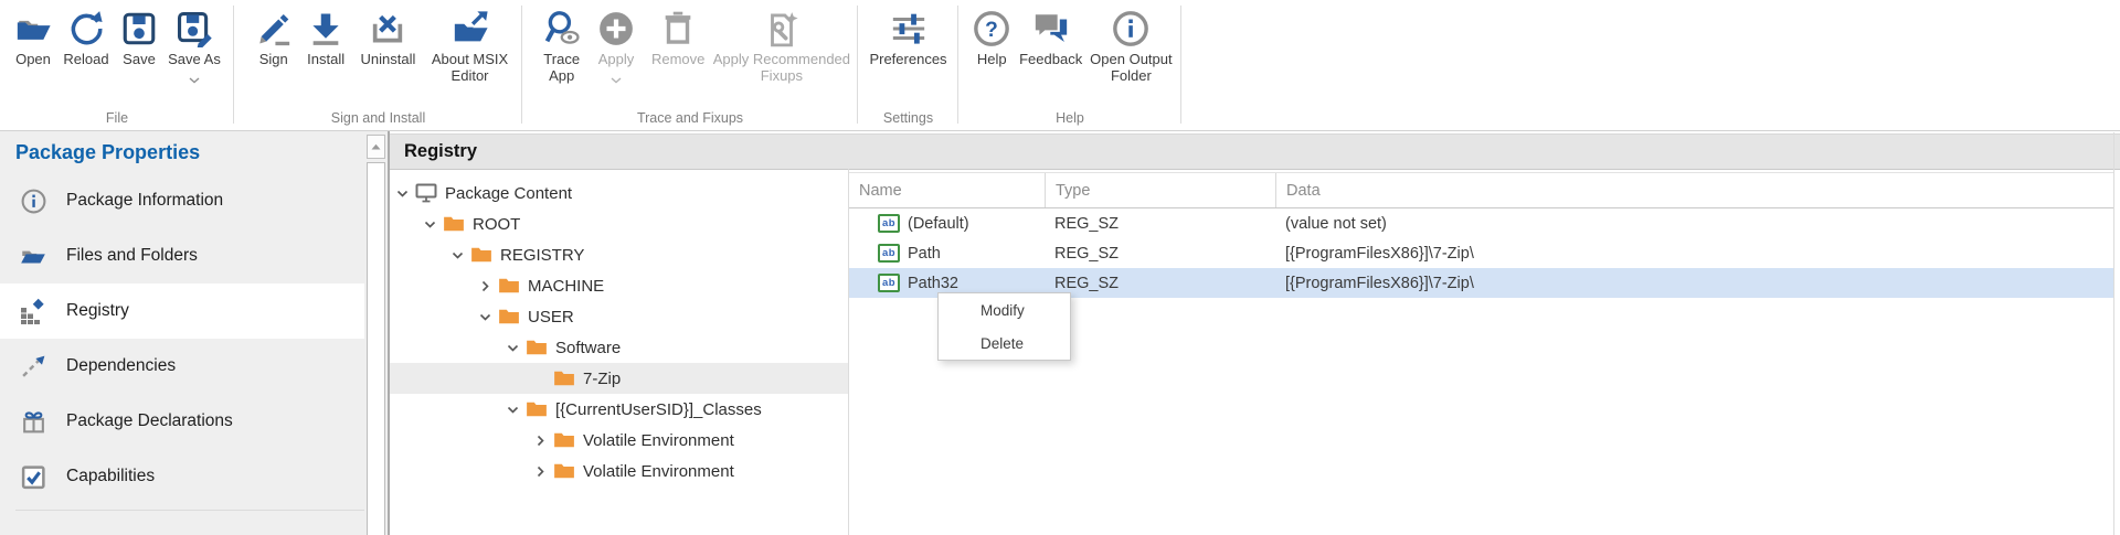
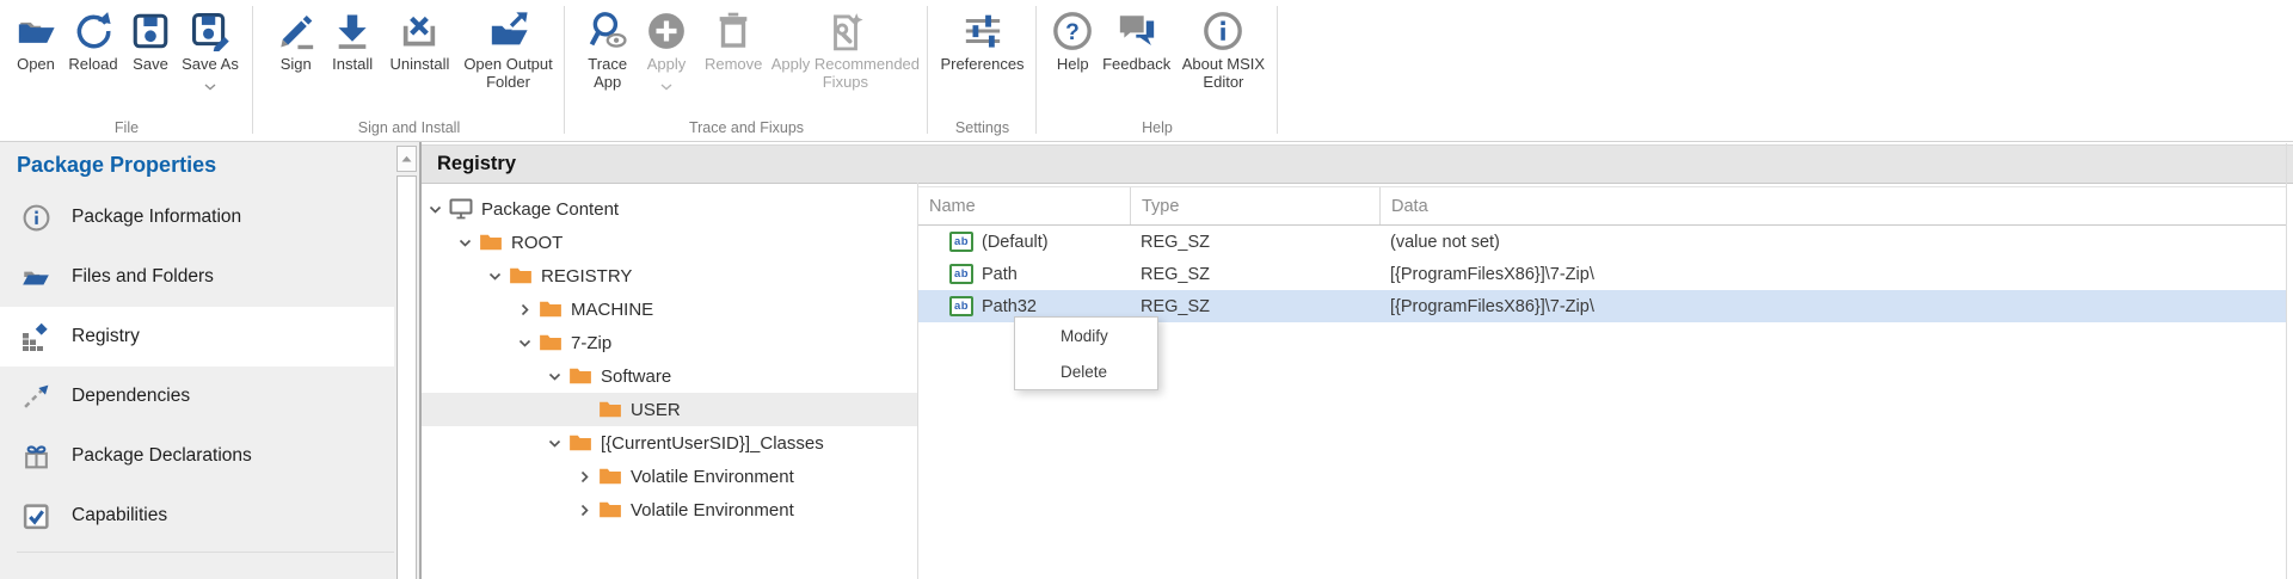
  Open
  Reload
  Save
  Save As
  File
  Sign
  Install
  Uninstall
- About MSIX Editor
+ Open Output Folder
  Sign and Install
  Trace App
  Apply
  Remove
  Apply Recommended Fixups
  Trace and Fixups
  Preferences
  Settings
  ?
  Help
  Feedback
- Open Output Folder
+ About MSIX Editor
  Help
  Package Properties
  Package Information
  Files and Folders
  Registry
  Dependencies
  Package Declarations
  Capabilities
  Registry
  Package Content
  ROOT
  REGISTRY
  MACHINE
- USER
+ 7-Zip
  Software
- 7-Zip
+ USER
  [{CurrentUserSID}]_Classes
  Volatile Environment
  Volatile Environment
  Name
  Type
  Data
  ab
  (Default)
  REG_SZ
  (value not set)
  ab
  Path
  REG_SZ
  [{ProgramFilesX86}]\7-Zip\
  ab
  Path32
  REG_SZ
  [{ProgramFilesX86}]\7-Zip\
  Modify
  Delete
